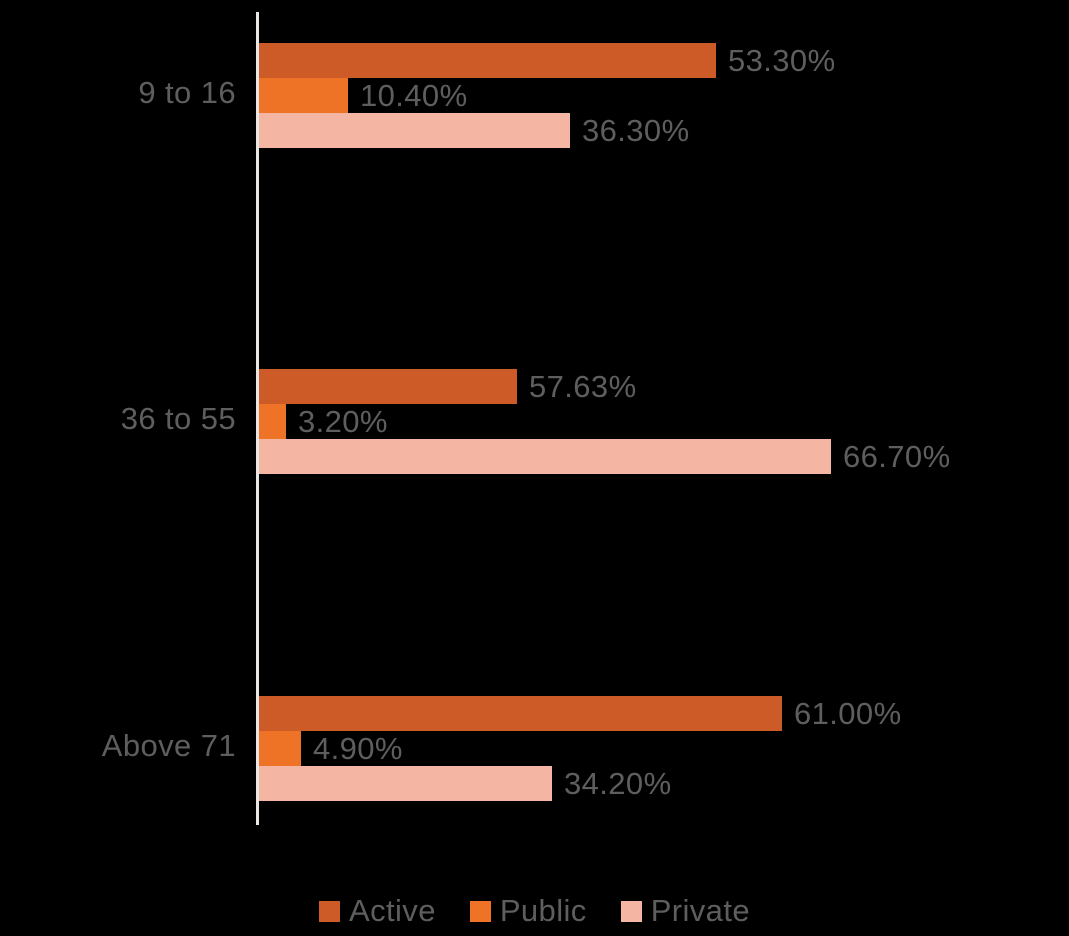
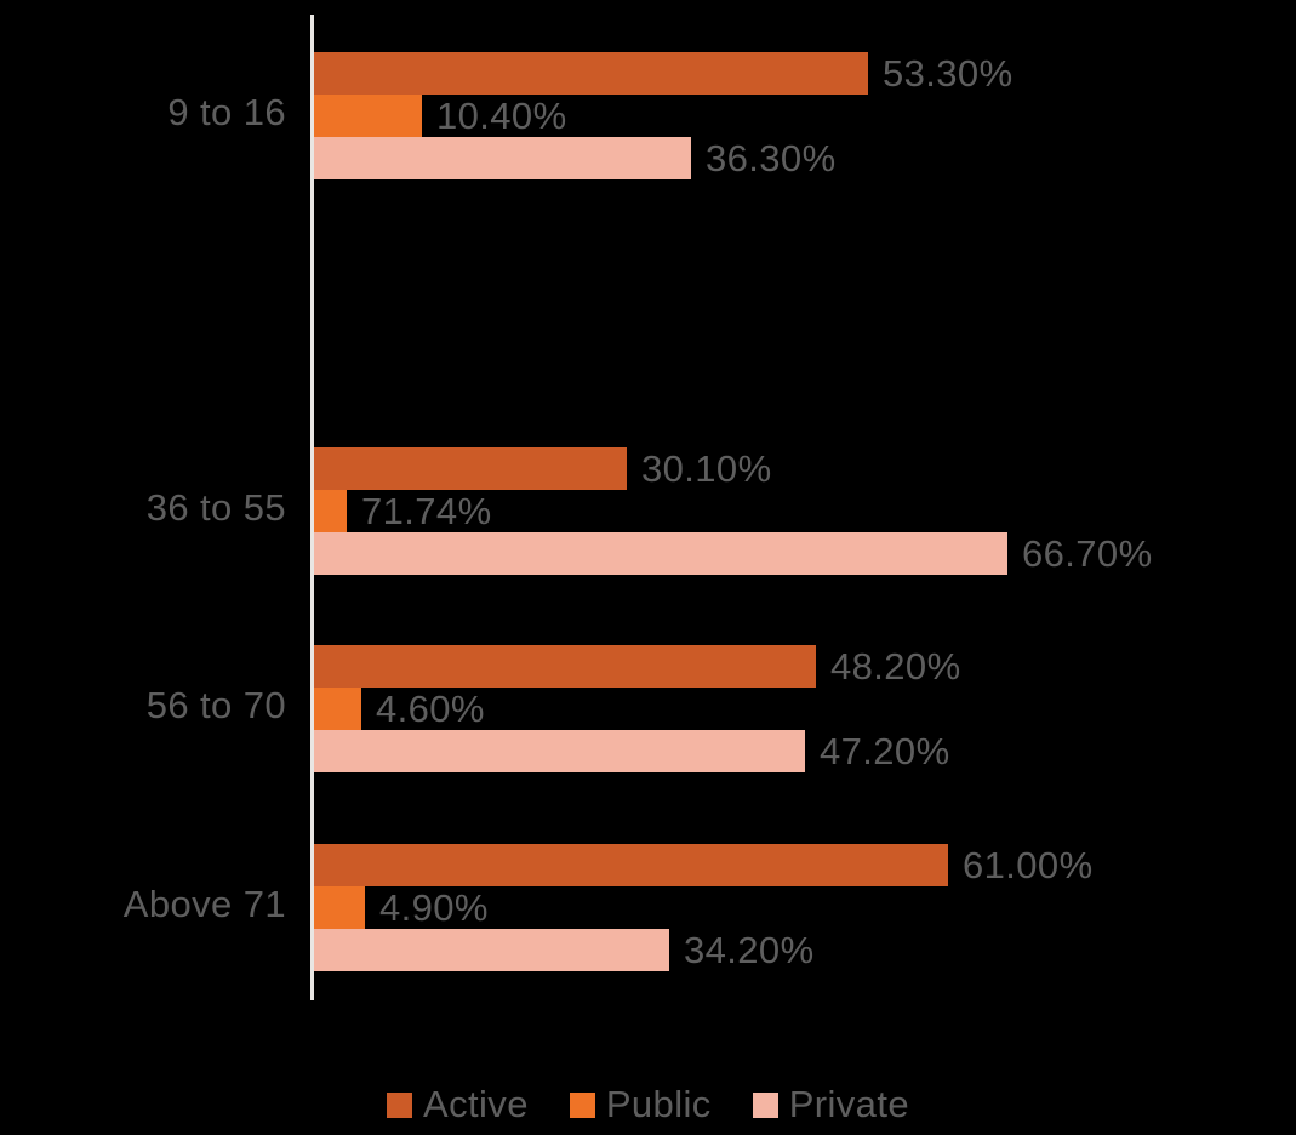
  9 to 16
  53.30%
  10.40%
  36.30%
  36 to 55
- 57.63%
+ 30.10%
- 3.20%
+ 71.74%
  66.70%
+ 56 to 70
+ 48.20%
+ 4.60%
+ 47.20%
  Above 71
  61.00%
  4.90%
  34.20%
  Active
  Public
  Private
